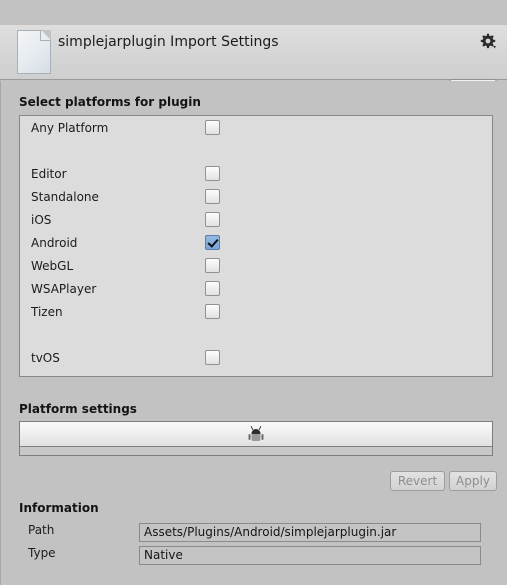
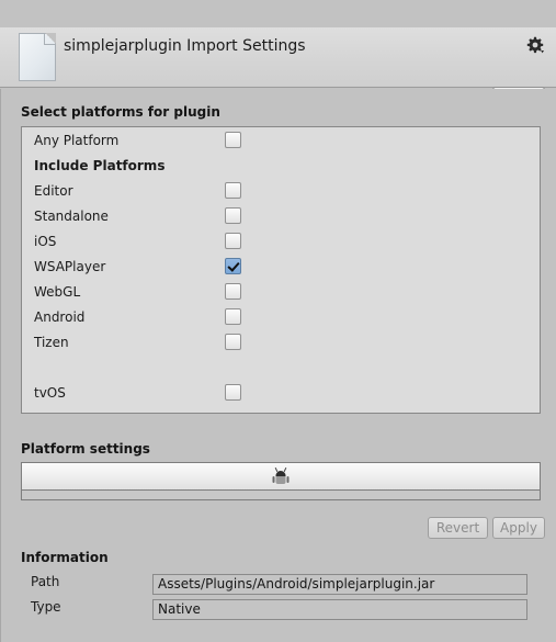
  simplejarplugin Import Settings
  Select platforms for plugin
  Any Platform
+ Include Platforms
  Editor
  Standalone
  iOS
- Android
+ WSAPlayer
  WebGL
- WSAPlayer
+ Android
  Tizen
  tvOS
  Platform settings
  Revert
  Apply
  Information
  Path
  Assets/Plugins/Android/simplejarplugin.jar
  Type
  Native
